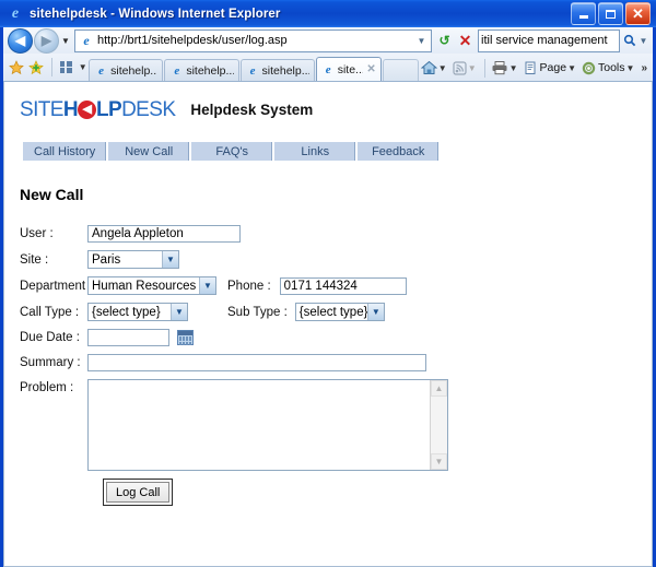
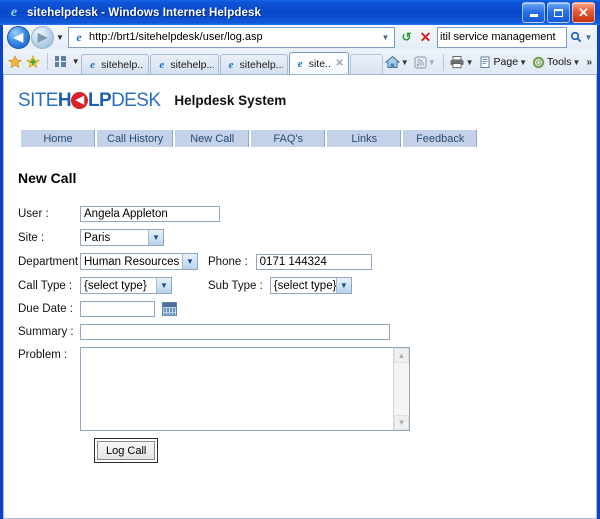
  e
- sitehelpdesk - Windows Internet Explorer
+ sitehelpdesk - Windows Internet Helpdesk
  ✕
  ◀
  ▶
  ▼
  e
  http://brt1/sitehelpdesk/user/log.asp
  ▼
  ↺
  ✕
  itil service management
  ▼
  ▼
  e
  sitehelp..
  e
  sitehelp..
  e
  sitehelp..
  e
  site..
  ✕
  ▼
  ▼
  ▼
  Page
  ▼
  Tools
  ▼
  »
  SITE
  H
  ◀
  LP
  DESK
  Helpdesk System
+ Home
  Call History
  New Call
  FAQ's
  Links
  Feedback
  New Call
  User :
  Angela Appleton
  Site :
  Paris
  ▼
  Department
  Human Resources
  ▼
  Phone :
  0171 144324
  Call Type :
  {select type}
  ▼
  Sub Type :
  {select type}
  ▼
  Due Date :
  Summary :
  Problem :
  ▲
  ▼
  Log Call
